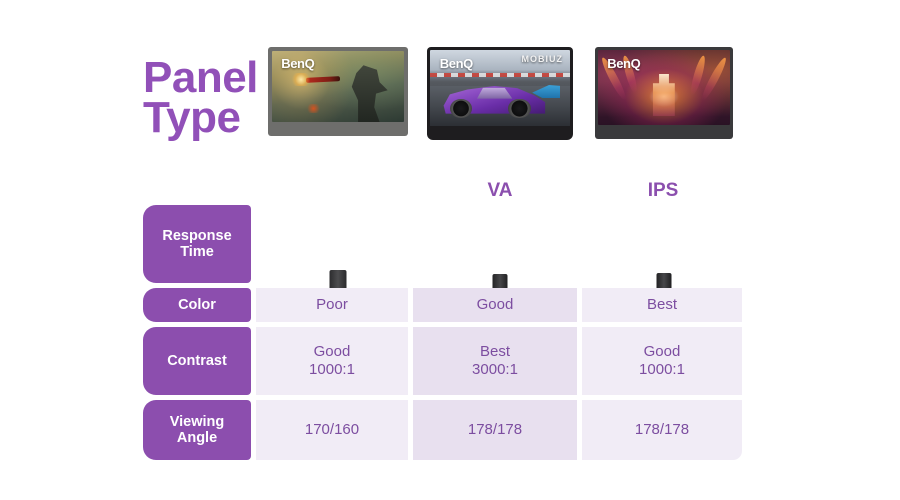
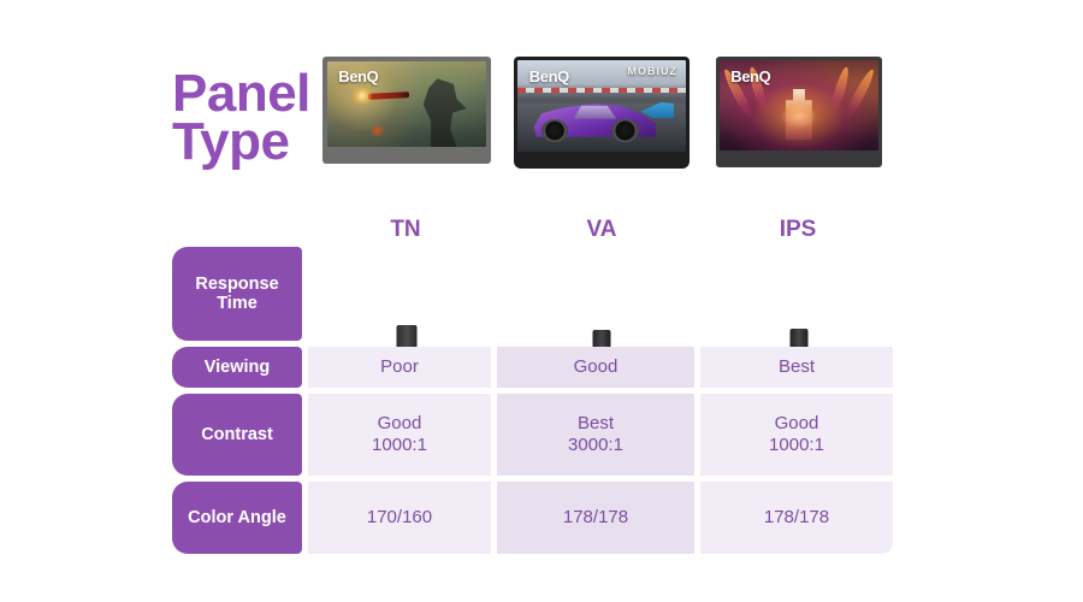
  Panel
  Type
  BenQ
  BenQ
  MOBIUZ
  BenQ
+ TN
  VA
  IPS
  Response Time
- Color
+ Viewing
  Poor
  Good
  Best
  Contrast
  Good
  1000:1
  Best
  3000:1
  Good
  1000:1
- Viewing Angle
+ Color Angle
  170/160
  178/178
  178/178
